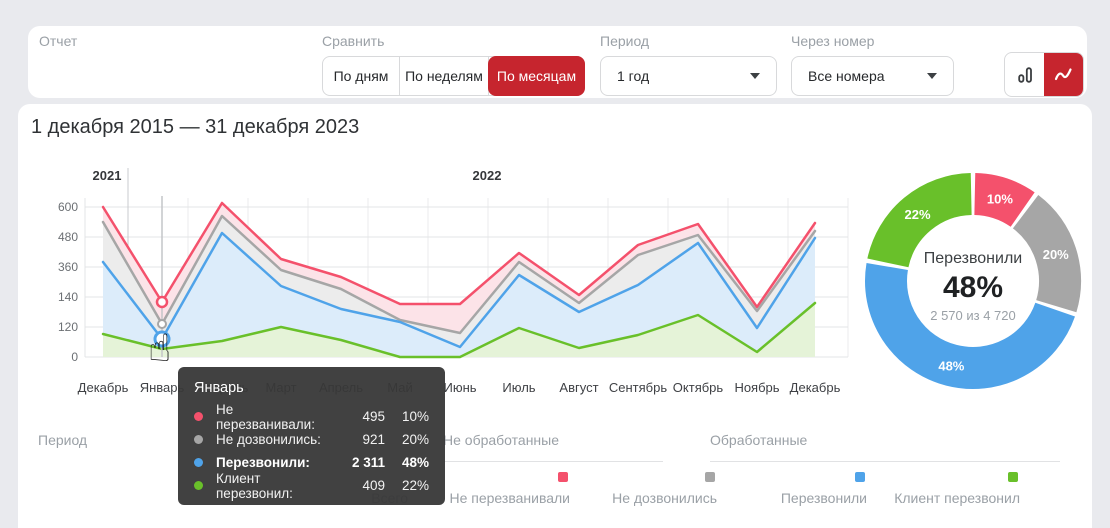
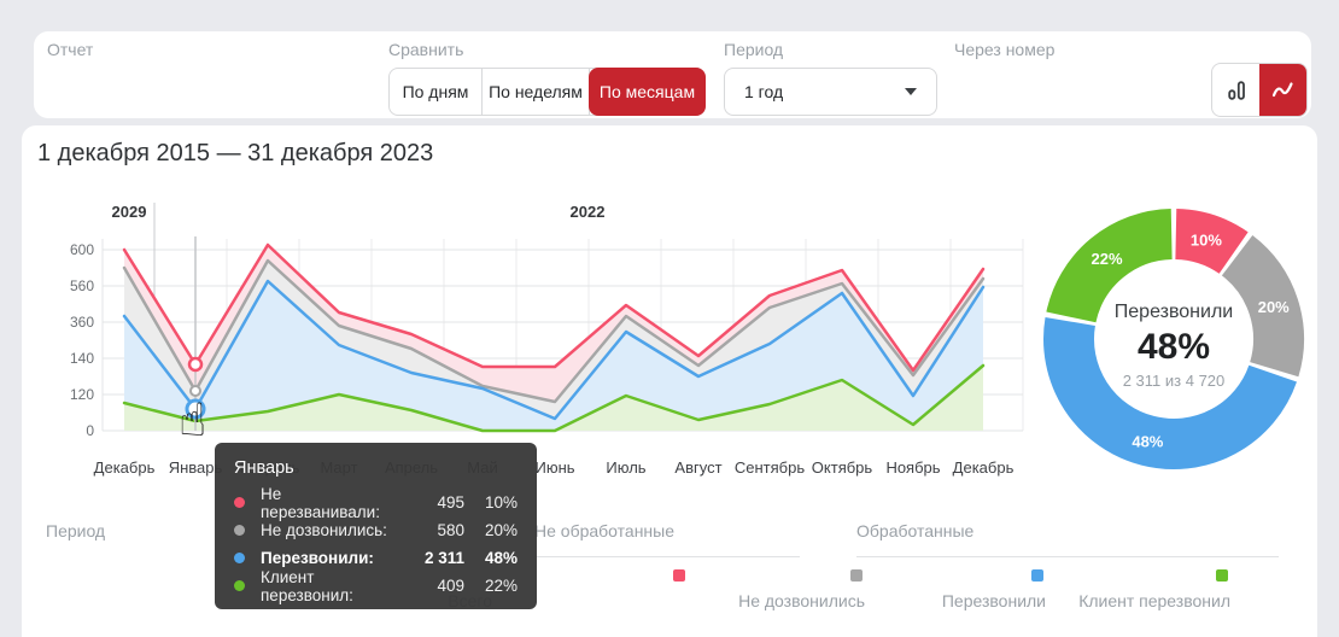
  Отчет
  Сравнить
  По дням
  По неделям
  По месяцам
  Период
  1 год
  Через номер
- Все номера
  1 декабря 2015 — 31 декабря 2023
  600
- 480
+ 560
  360
  140
  120
  0
- 2021
+ 2029
  2022
  Декабрь
  Январ
  Июнь
  Июль
  Август
  Сентябрь
  Октябрь
  Ноябрь
  Декабрь
  10%
  20%
  48%
  22%
  Перезвонили
  48%
- 2 570 из 4 720
+ 2 311 из 4 720
  Период
  Не обработанные
  Обработанные
- Не перезванивали
  Не дозвонились
  Перезвонили
  Клиент перезвонил
  Январь
  Не перезванивали:
  495
  10%
  Не дозвонились:
- 921
+ 580
  20%
  Перезвонили:
  2 311
  48%
  Клиент перезвонил:
  409
  22%
  ☝
